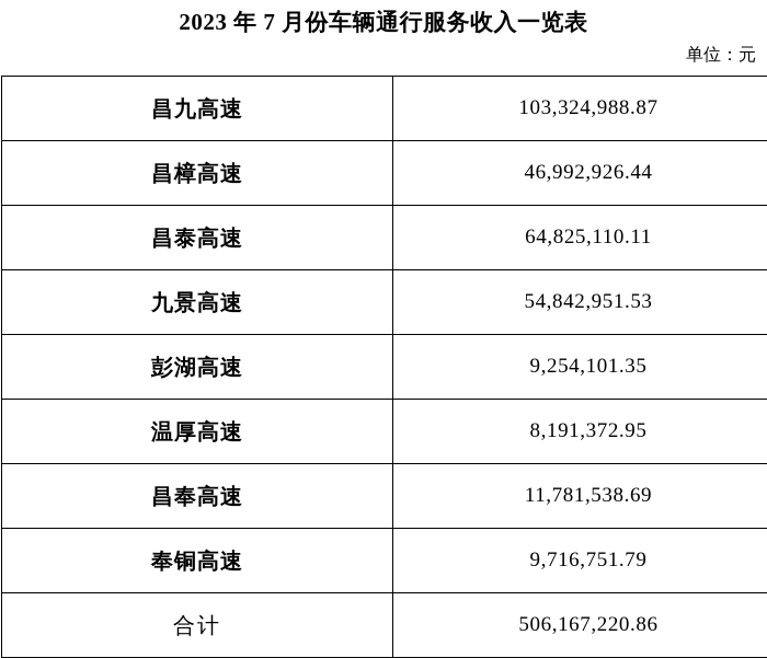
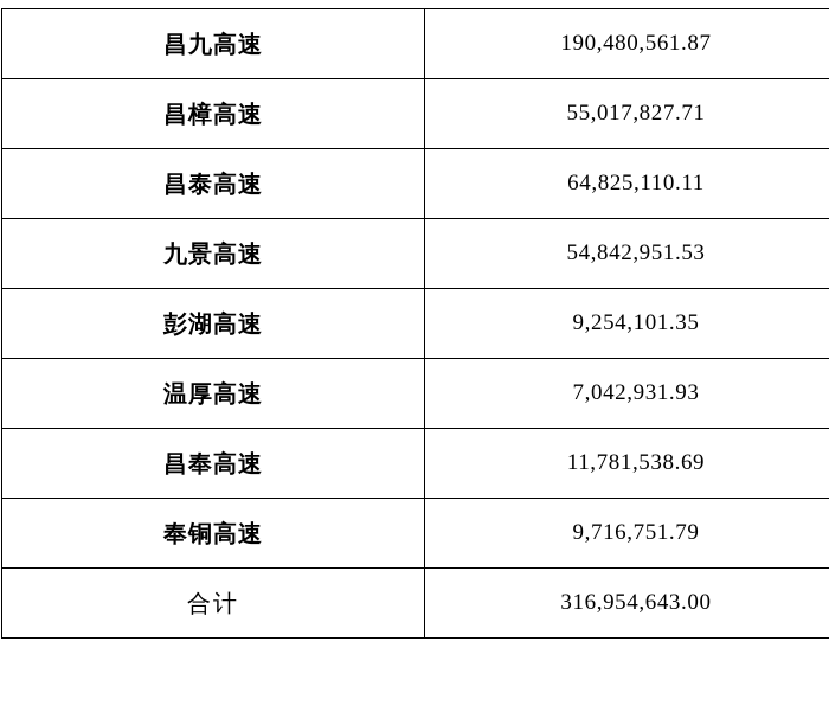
- 2023 年 7 月份车辆通行服务收入一览表
- 单位：元
- 昌九高速	103,324,988.87
+ 昌九高速	190,480,561.87
- 昌樟高速	46,992,926.44
+ 昌樟高速	55,017,827.71
  昌泰高速	64,825,110.11
  九景高速	54,842,951.53
  彭湖高速	9,254,101.35
- 温厚高速	8,191,372.95
+ 温厚高速	7,042,931.93
  昌奉高速	11,781,538.69
  奉铜高速	9,716,751.79
- 合计	506,167,220.86
+ 合计	316,954,643.00
